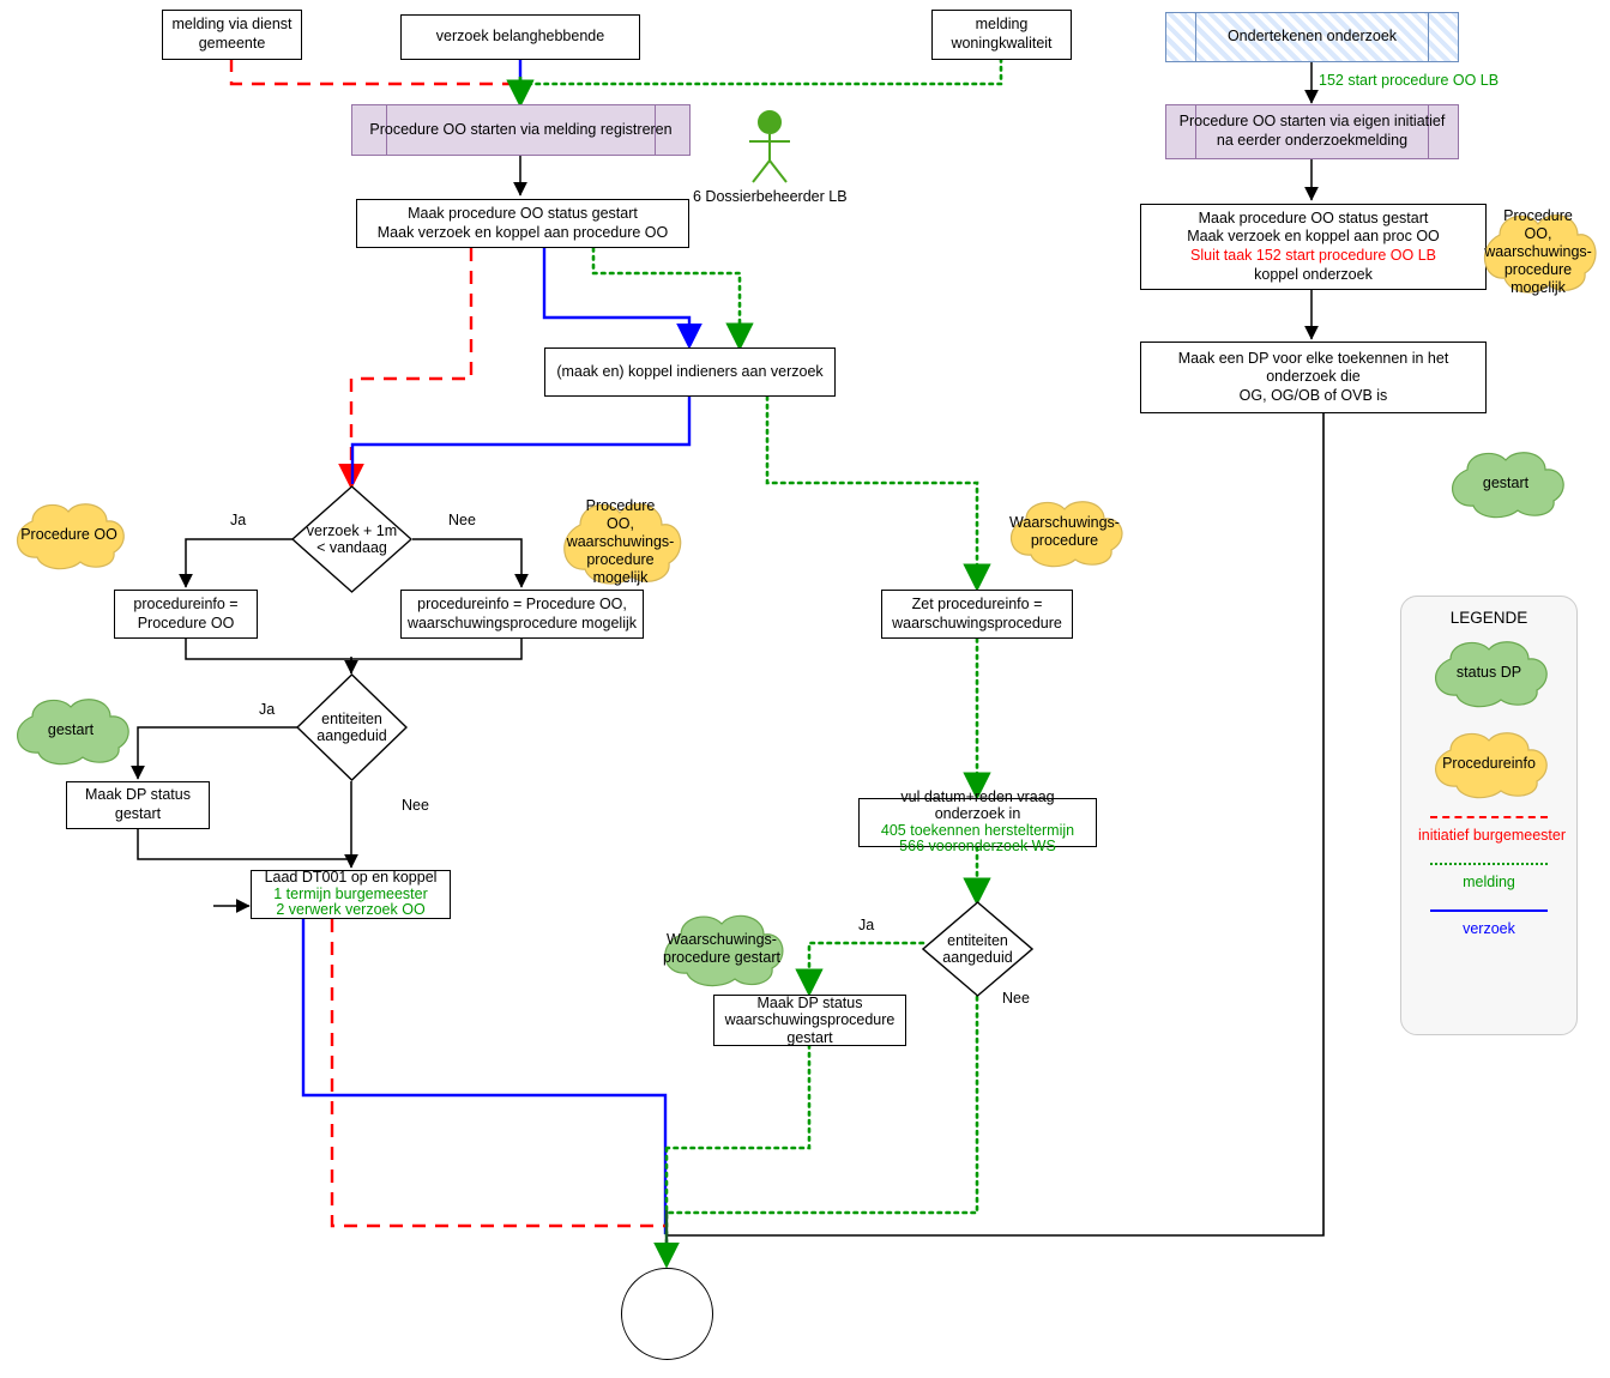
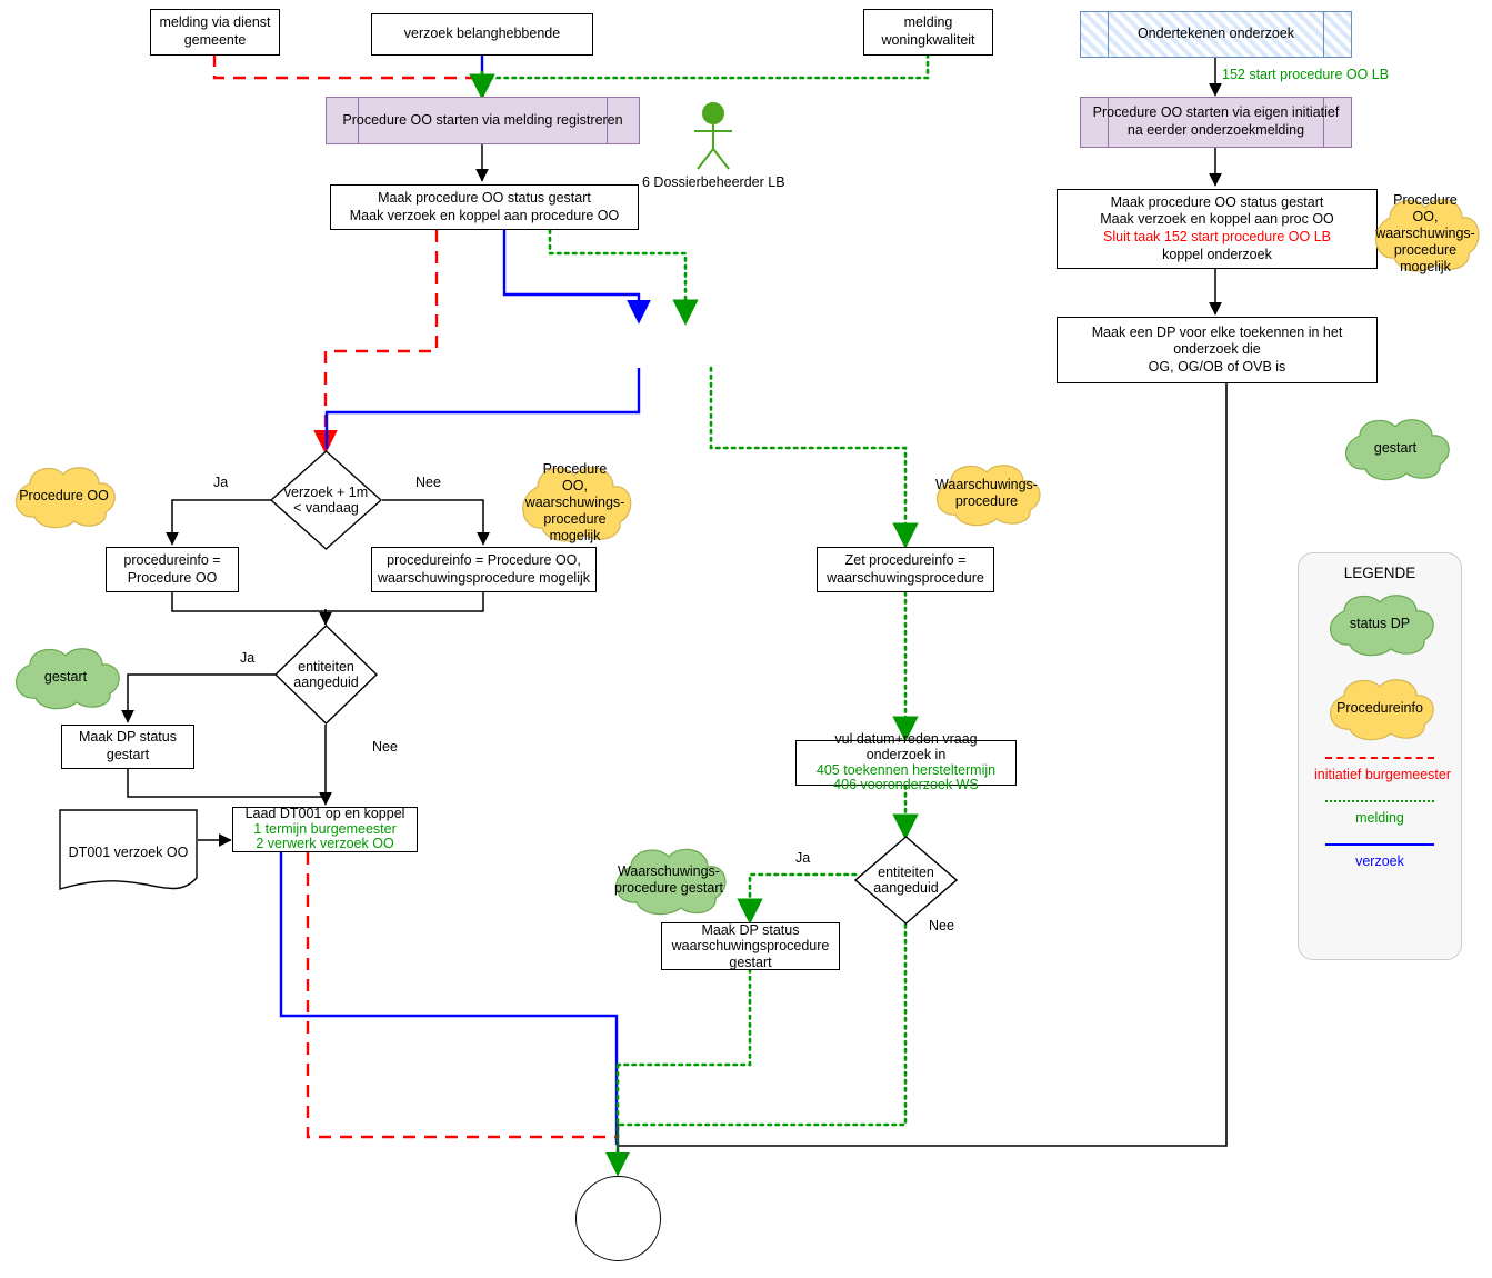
  melding via dienst gemeente
  verzoek belanghebbende
  melding woningkwaliteit
  Ondertekenen onderzoek
  Procedure OO starten via melding registreren
  Procedure OO starten via eigen initiatief na eerder onderzoekmelding
  6 Dossierbeheerder LB
  Maak procedure OO status gestart
  Maak verzoek en koppel aan procedure OO
  Maak procedure OO status gestart
  Maak verzoek en koppel aan proc OO
  Sluit taak 152 start procedure OO LB
  koppel onderzoek
- (maak en) koppel indieners aan verzoek
  Maak een DP voor elke toekennen in het onderzoek die
  OG, OG/OB of OVB is
  verzoek + 1m
  < vandaag
  Ja
  Nee
  procedureinfo =
  Procedure OO
  procedureinfo = Procedure OO,
  waarschuwingsprocedure mogelijk
  entiteiten
  aangeduid
  Ja
  Nee
  Maak DP status
  gestart
+ DT001 verzoek OO
  Laad DT001 op en koppel
  1 termijn burgemeester
  2 verwerk verzoek OO
  Zet procedureinfo =
  waarschuwingsprocedure
  vul datum+reden vraag onderzoek in
  405 toekennen hersteltermijn
- 566 vooronderzoek WS
+ 406 vooronderzoek WS
  entiteiten
  aangeduid
  Ja
  Nee
  Maak DP status
  waarschuwingsprocedure
  gestart
  Procedure OO
  Procedure
  OO, waarschuwings-
  procedure
  mogelijk
  Procedure
  OO, waarschuwings-
  procedure
  mogelijk
  Waarschuwings-
  procedure
  gestart
  gestart
  Waarschuwings-
  procedure gestart
  152 start procedure OO LB
  LEGENDE
  status DP
  Procedureinfo
  initiatief burgemeester
  melding
  verzoek
